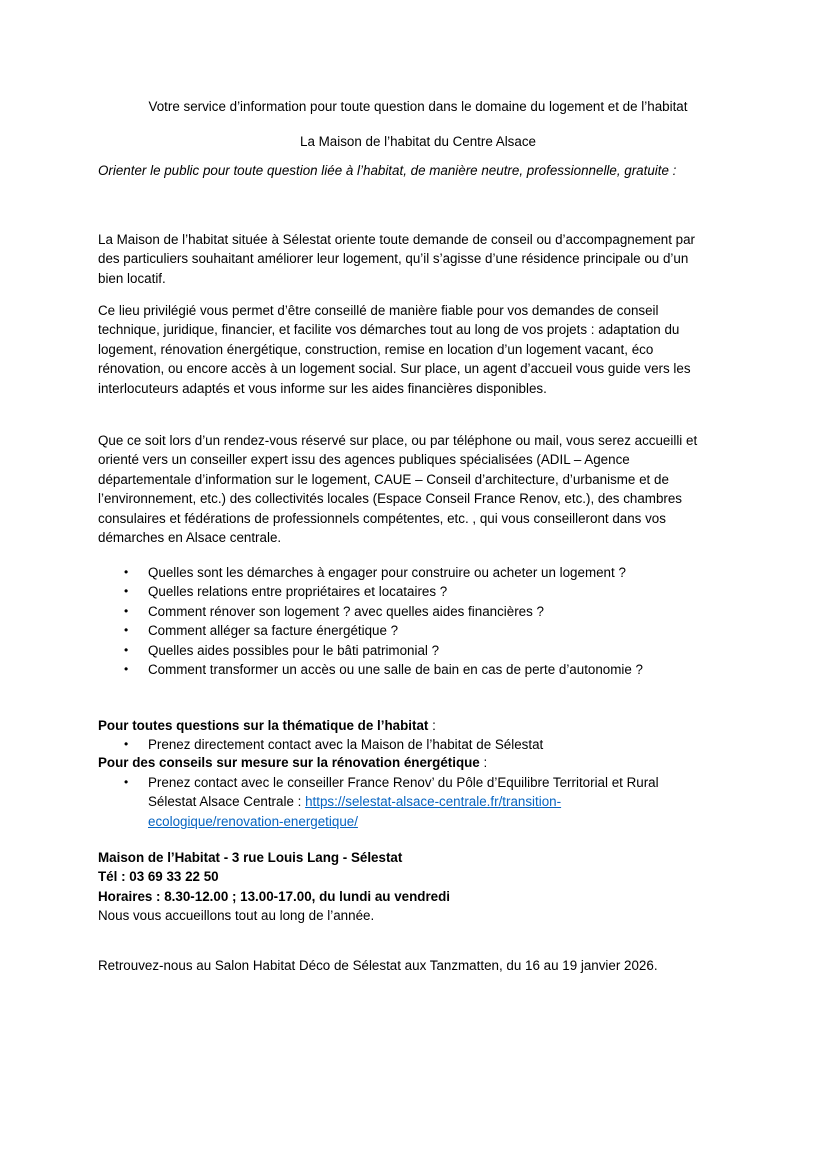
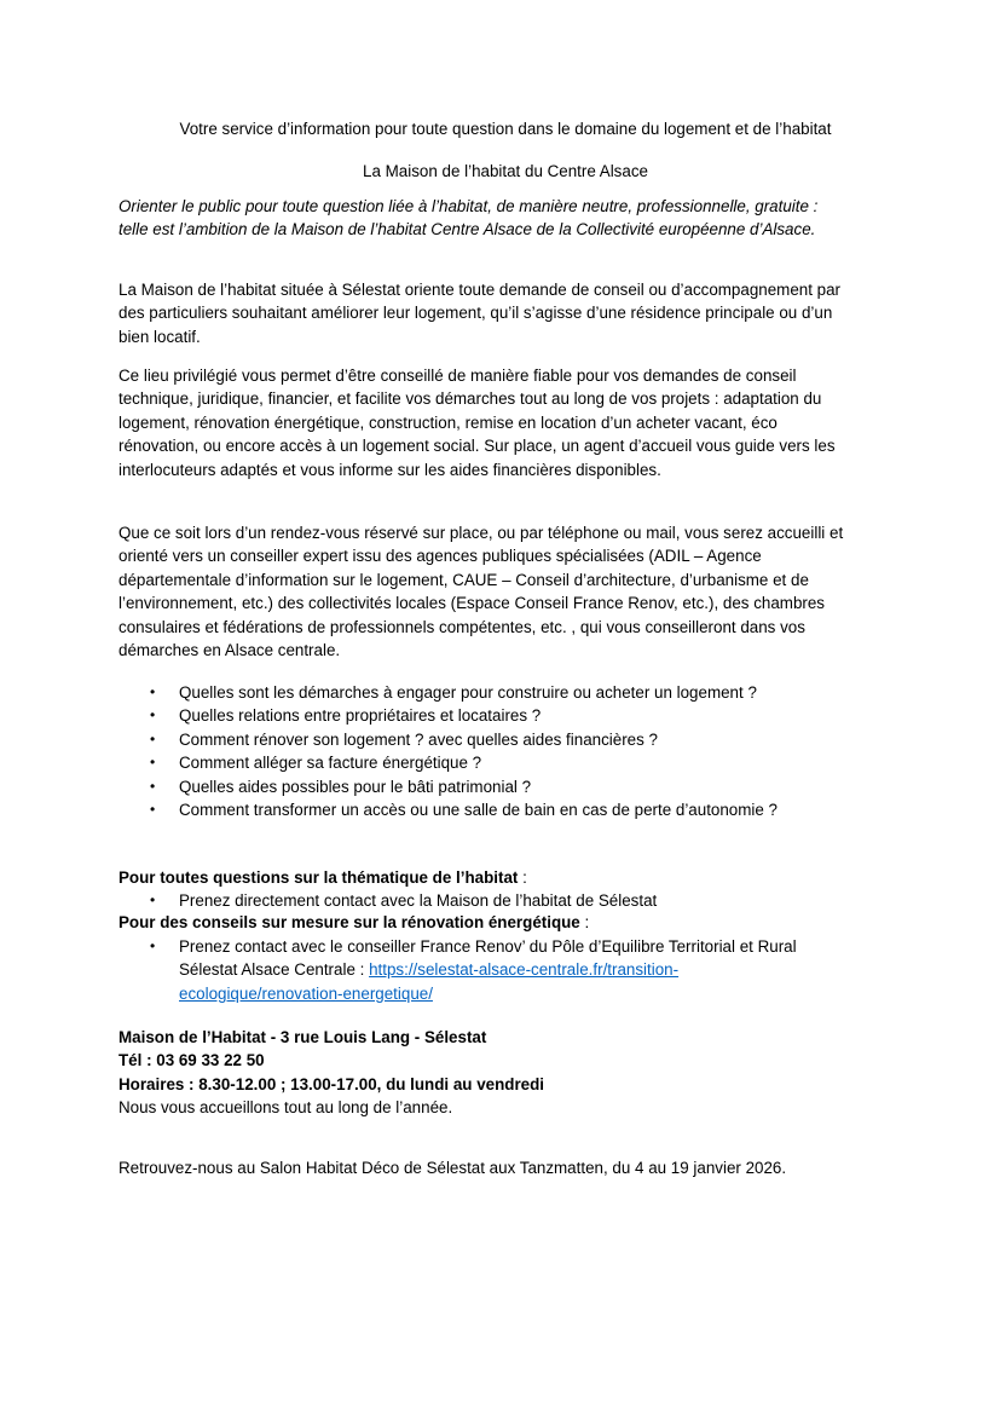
  Votre service d’information pour toute question dans le domaine du logement et de l’habitat
  La Maison de l’habitat du Centre Alsace
  Orienter le public pour toute question liée à l’habitat, de manière neutre, professionnelle, gratuite :
+ telle est l’ambition de la Maison de l’habitat Centre Alsace de la Collectivité européenne d’Alsace.
  La Maison de l’habitat située à Sélestat oriente toute demande de conseil ou d’accompagnement par
  des particuliers souhaitant améliorer leur logement, qu’il s’agisse d’une résidence principale ou d’un
  bien locatif.
  Ce lieu privilégié vous permet d’être conseillé de manière fiable pour vos demandes de conseil
  technique, juridique, financier, et facilite vos démarches tout au long de vos projets : adaptation du
- logement, rénovation énergétique, construction, remise en location d’un logement vacant, éco
+ logement, rénovation énergétique, construction, remise en location d’un acheter vacant, éco
  rénovation, ou encore accès à un logement social. Sur place, un agent d’accueil vous guide vers les
  interlocuteurs adaptés et vous informe sur les aides financières disponibles.
  Que ce soit lors d’un rendez-vous réservé sur place, ou par téléphone ou mail, vous serez accueilli et
  orienté vers un conseiller expert issu des agences publiques spécialisées (ADIL – Agence
  départementale d’information sur le logement, CAUE – Conseil d’architecture, d’urbanisme et de
  l’environnement, etc.) des collectivités locales (Espace Conseil France Renov, etc.), des chambres
  consulaires et fédérations de professionnels compétentes, etc. , qui vous conseilleront dans vos
  démarches en Alsace centrale.
  •
  Quelles sont les démarches à engager pour construire ou acheter un logement ?
  •
  Quelles relations entre propriétaires et locataires ?
  •
  Comment rénover son logement ? avec quelles aides financières ?
  •
  Comment alléger sa facture énergétique ?
  •
  Quelles aides possibles pour le bâti patrimonial ?
  •
  Comment transformer un accès ou une salle de bain en cas de perte d’autonomie ?
  Pour toutes questions sur la thématique de l’habitat :
  •
  Prenez directement contact avec la Maison de l’habitat de Sélestat
  Pour des conseils sur mesure sur la rénovation énergétique :
  •
  Prenez contact avec le conseiller France Renov’ du Pôle d’Equilibre Territorial et Rural
  Sélestat Alsace Centrale : https://selestat-alsace-centrale.fr/transition-
  ecologique/renovation-energetique/
  Maison de l’Habitat - 3 rue Louis Lang - Sélestat
  Tél : 03 69 33 22 50
  Horaires : 8.30-12.00 ; 13.00-17.00, du lundi au vendredi
  Nous vous accueillons tout au long de l’année.
- Retrouvez-nous au Salon Habitat Déco de Sélestat aux Tanzmatten, du 16 au 19 janvier 2026.
+ Retrouvez-nous au Salon Habitat Déco de Sélestat aux Tanzmatten, du 4 au 19 janvier 2026.
